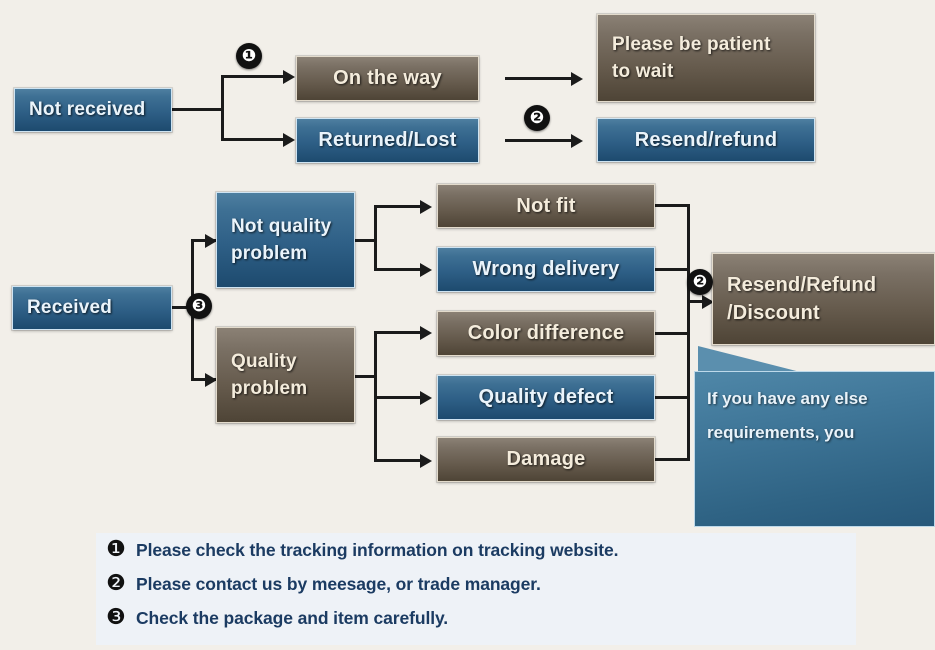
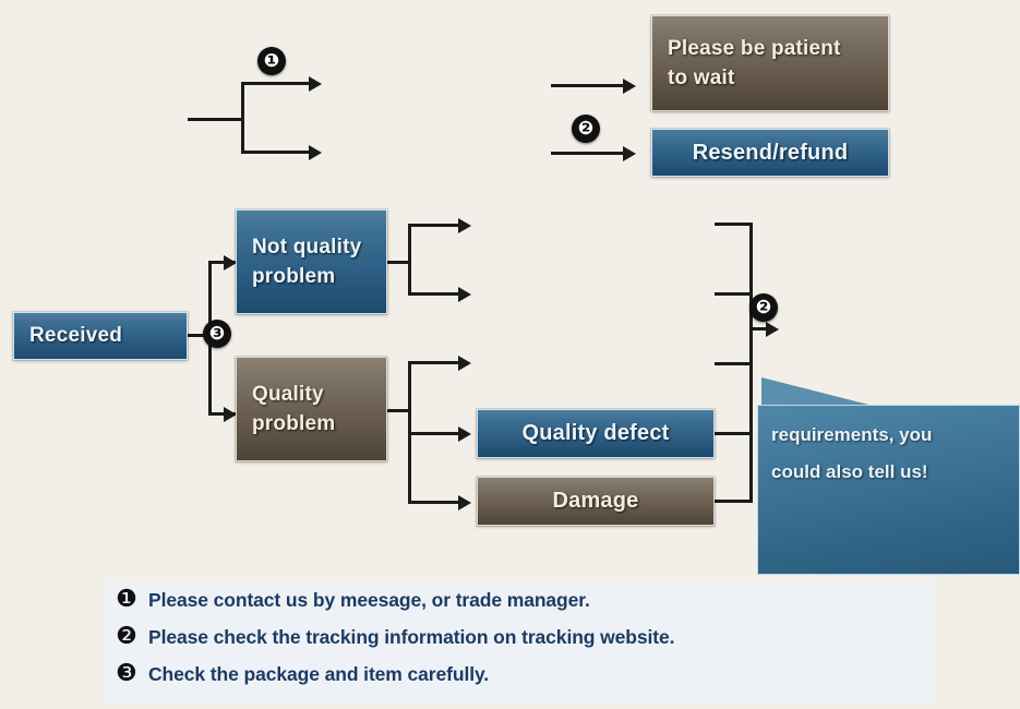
- Not received
  ❶
- On the way
- Returned/Lost
  ❷
  Please be patient
  to wait
  Resend/refund
  Received
  ❸
  Not quality
  problem
  Quality
  problem
- Not fit
- Wrong delivery
- Color difference
  Quality defect
  Damage
  ❷
- Resend/Refund
- /Discount
- If you have any else
  requirements, you
+ could also tell us!
  ❶
- Please check the tracking information on tracking website.
+ Please contact us by meesage, or trade manager.
  ❷
- Please contact us by meesage, or trade manager.
+ Please check the tracking information on tracking website.
  ❸
  Check the package and item carefully.
